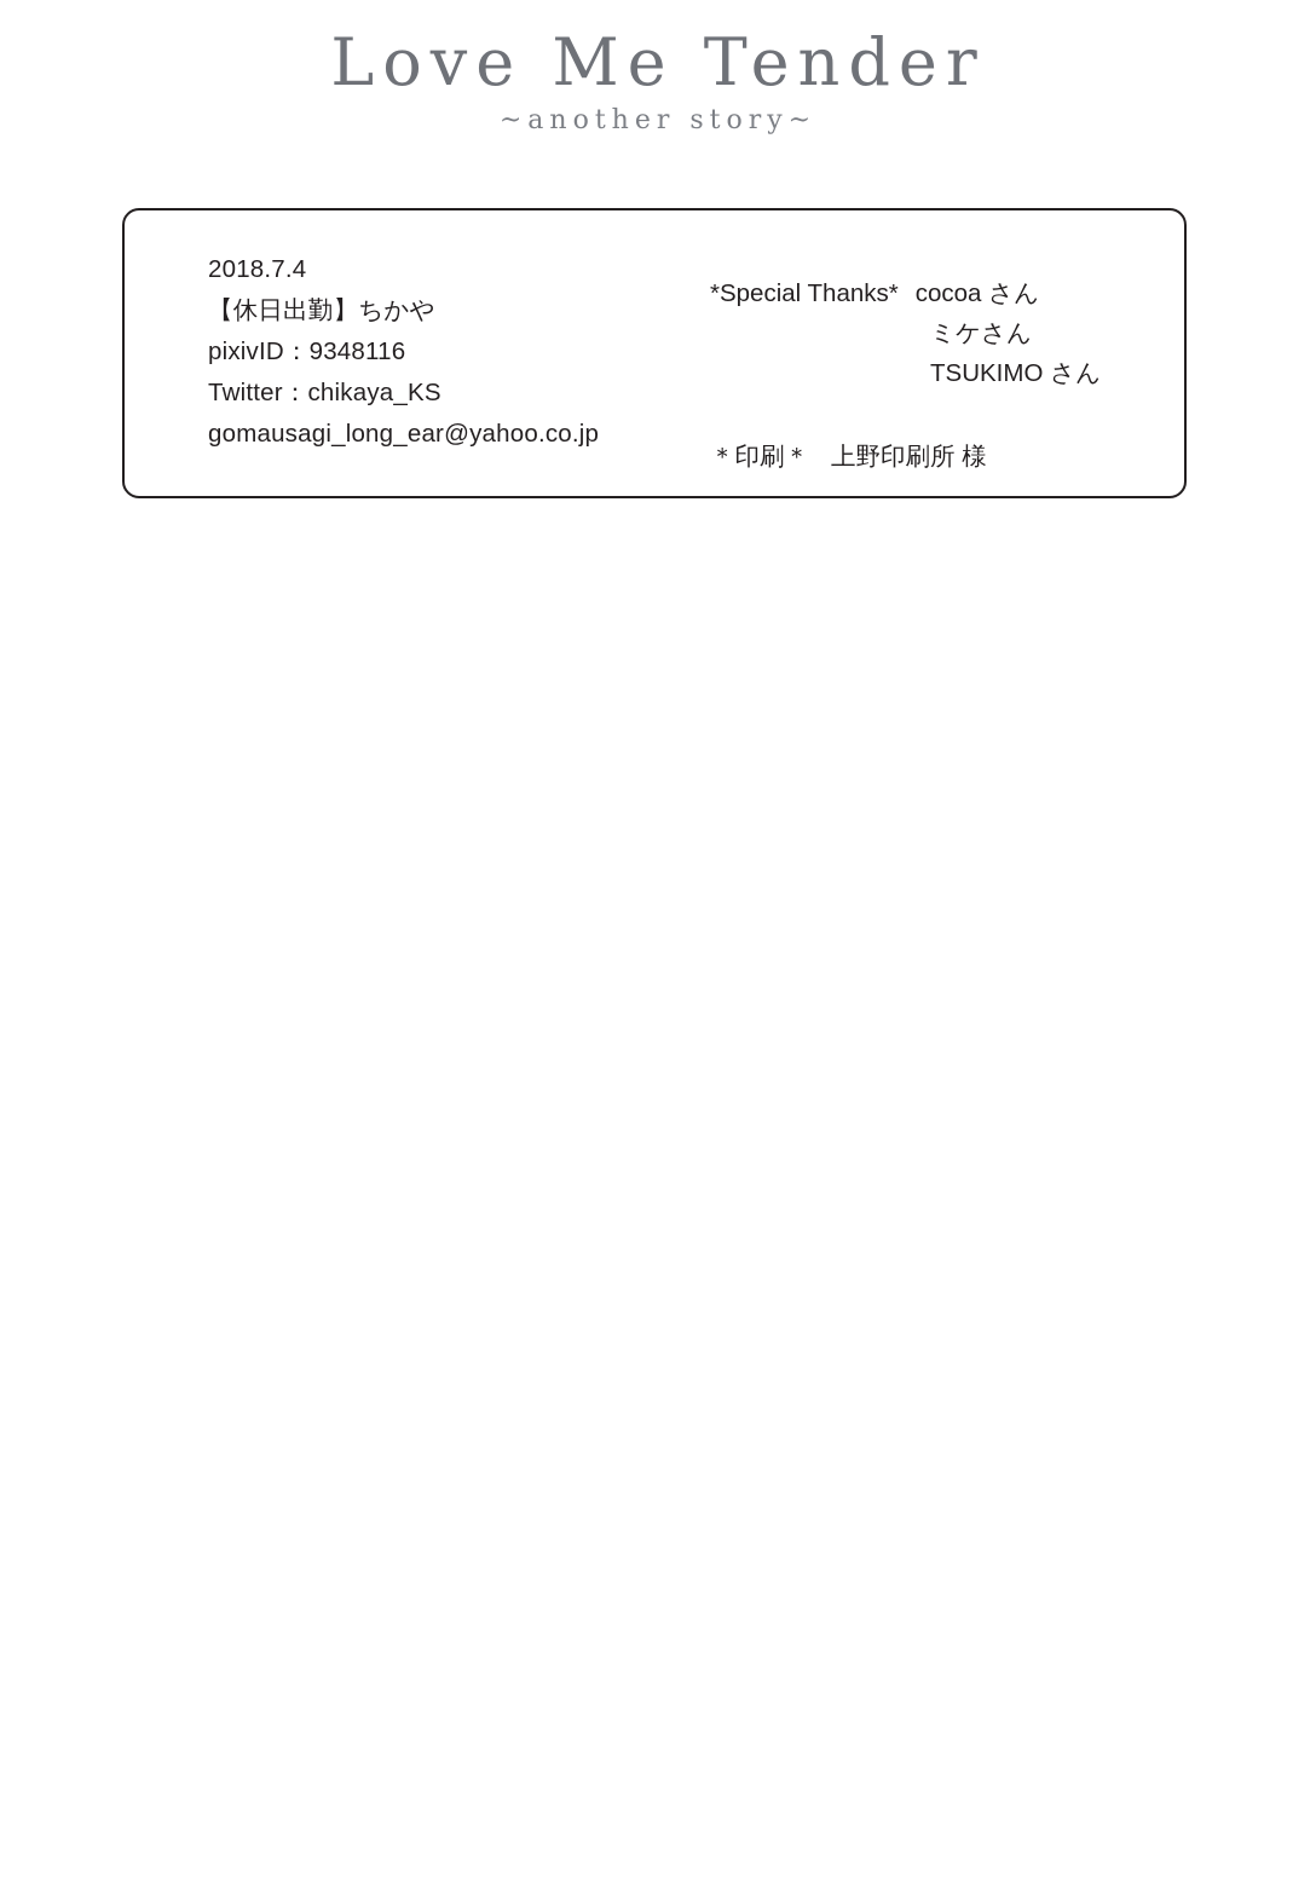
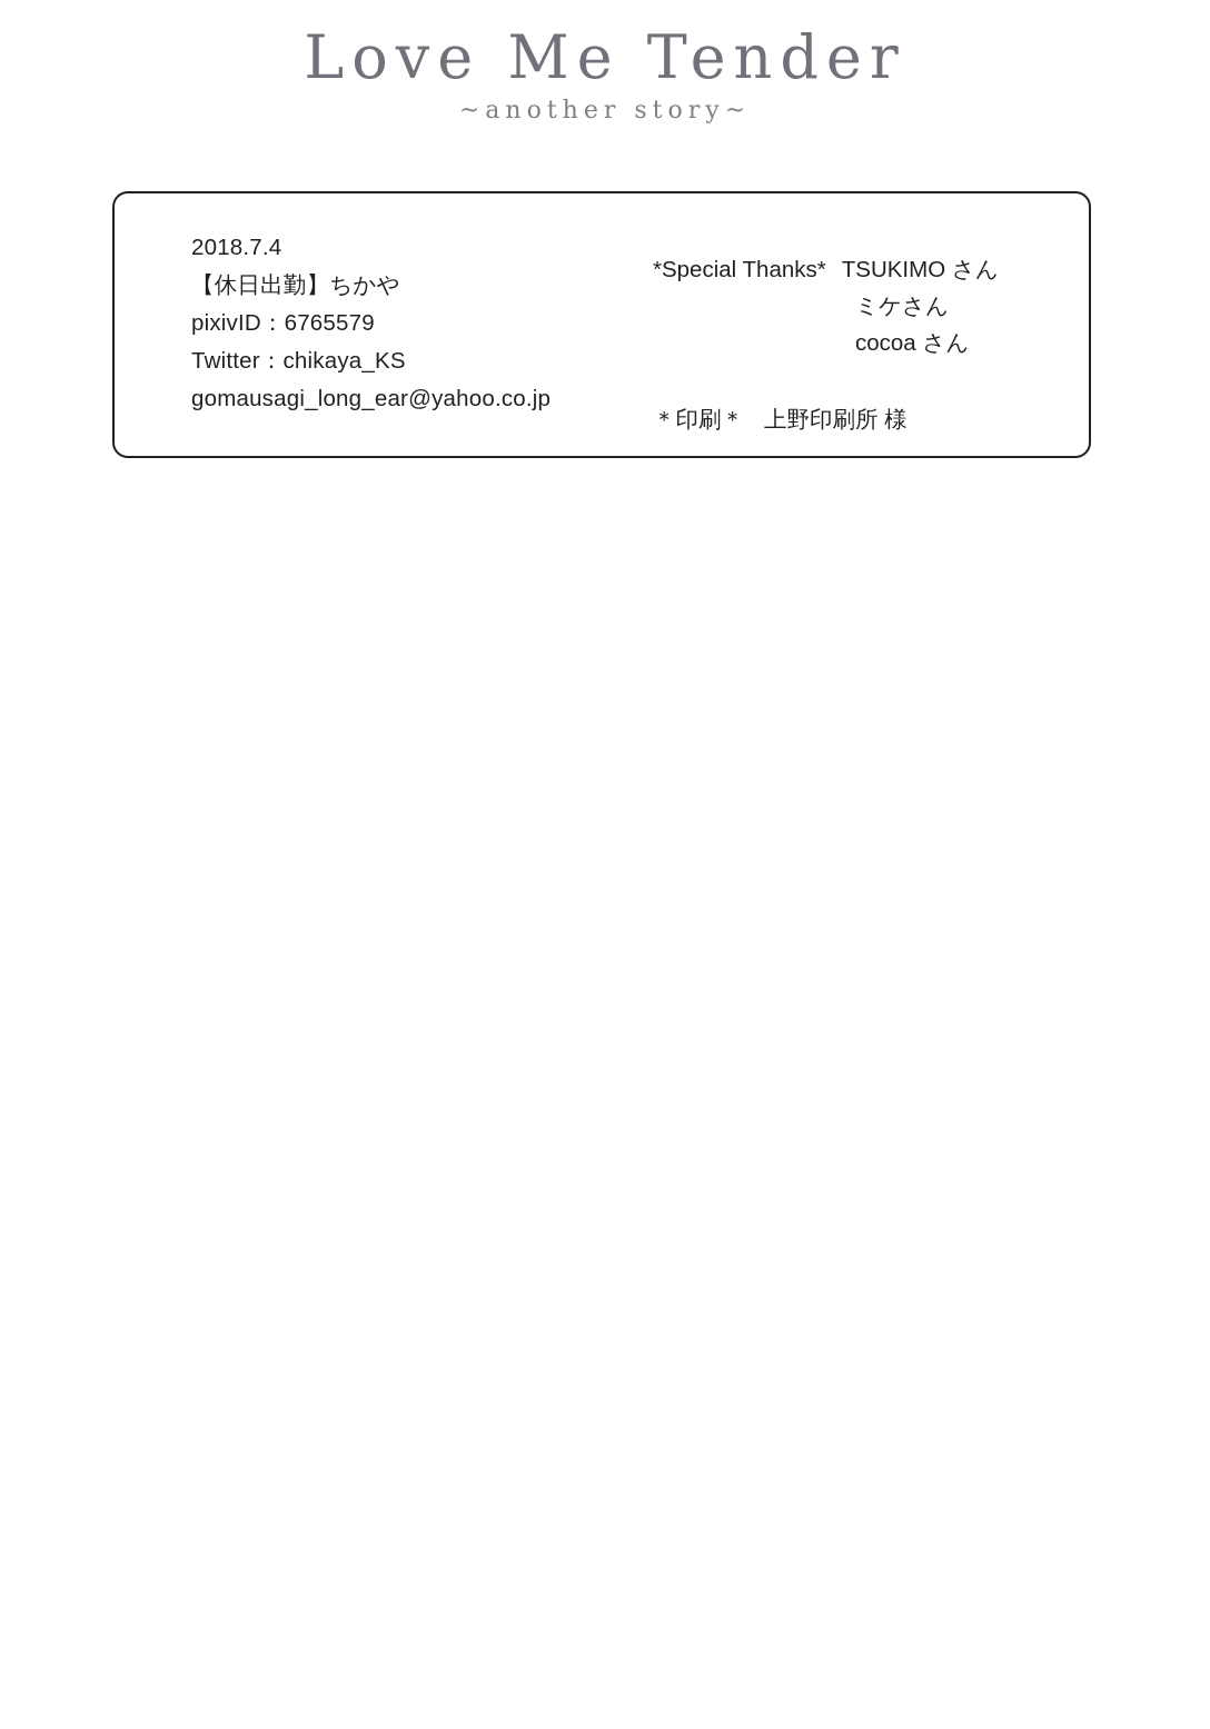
  Love Me Tender
  ~another story~
  2018.7.4
  【休日出勤】ちかや
- pixivID：9348116
+ pixivID：6765579
  Twitter：chikaya_KS
  gomausagi_long_ear@yahoo.co.jp
- *Special Thanks* cocoa さん
+ *Special Thanks* TSUKIMO さん
  ミケさん
- TSUKIMO さん
+ cocoa さん
  ＊印刷＊ 上野印刷所 様
